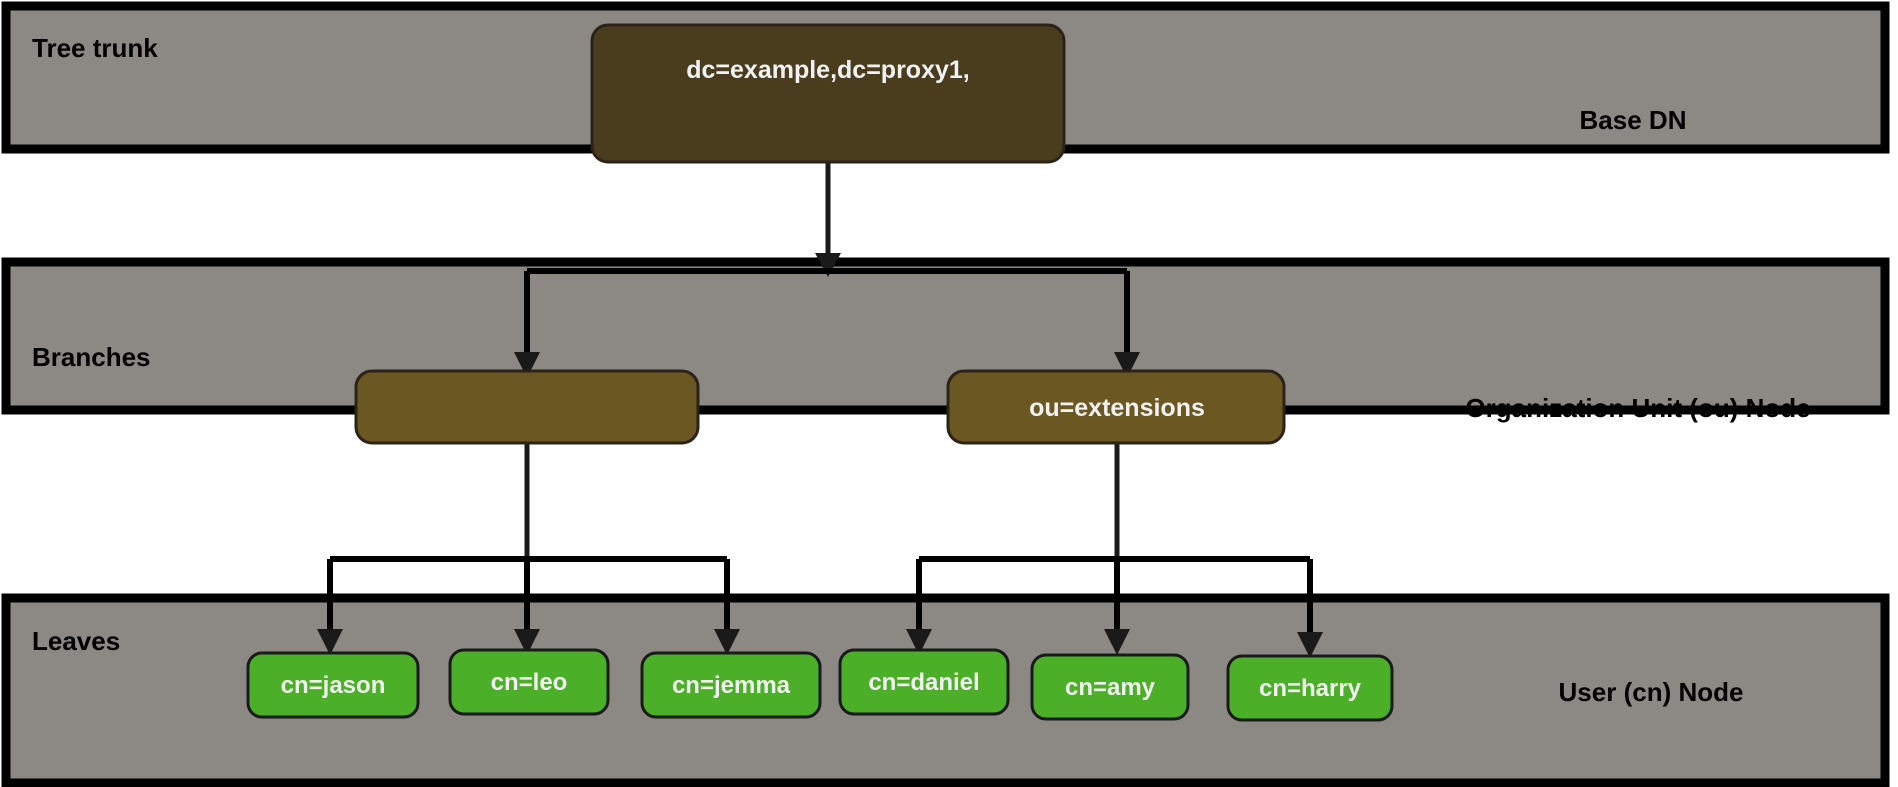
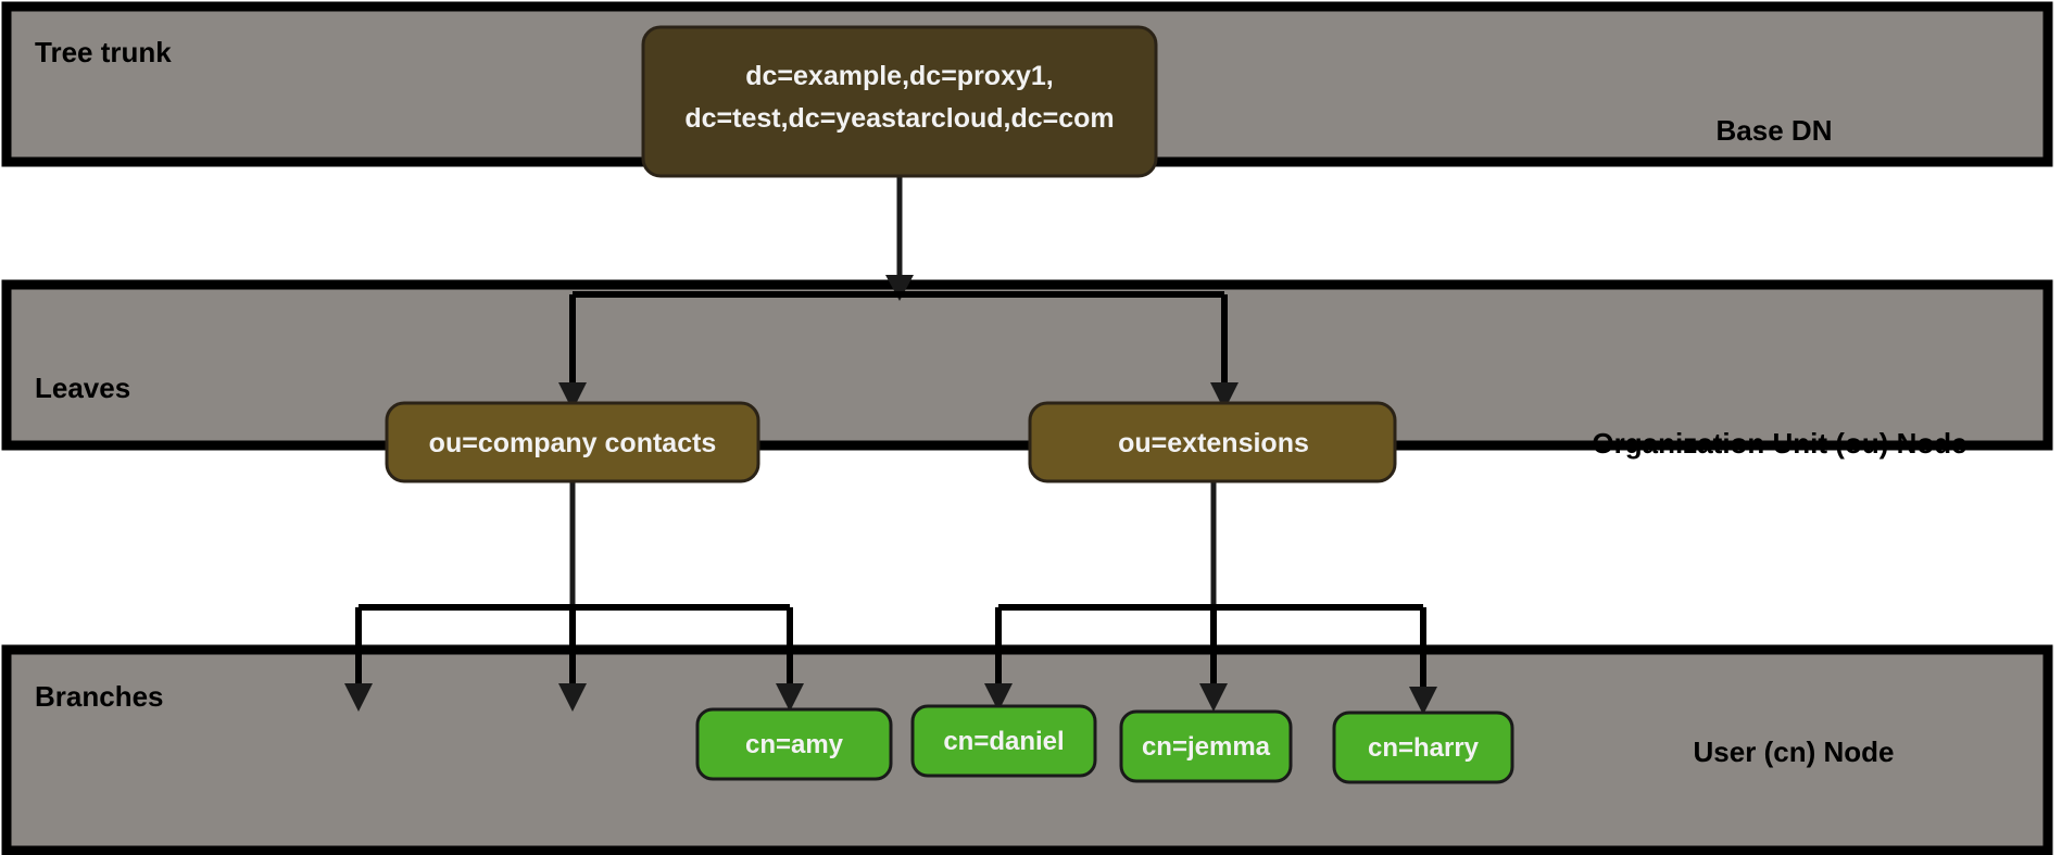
  Tree trunk
  Base DN
- Branches
+ Leaves
  Organization Unit (ou) Node
- Leaves
+ Branches
  User (cn) Node
  dc=example,dc=proxy1,
+ dc=test,dc=yeastarcloud,dc=com
+ ou=company contacts
  ou=extensions
- cn=jason
- cn=leo
- cn=jemma
+ cn=amy
  cn=daniel
- cn=amy
+ cn=jemma
  cn=harry
